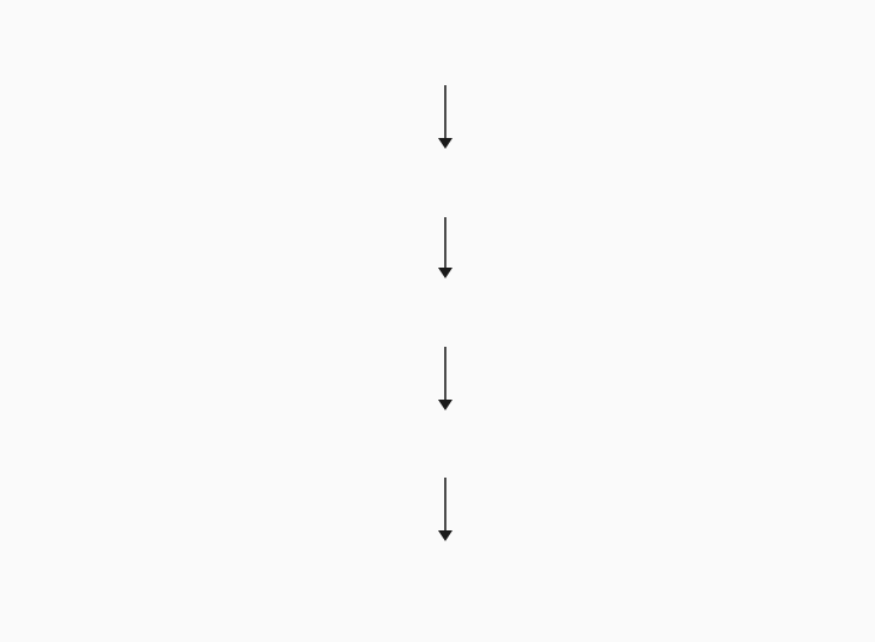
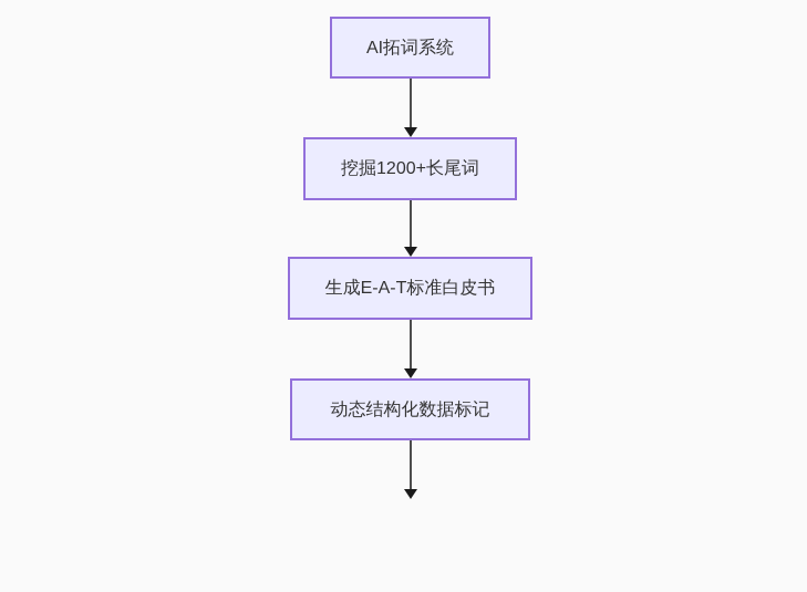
+ AI拓词系统
+ 挖掘1200+长尾词
+ 生成E-A-T标准白皮书
+ 动态结构化数据标记
